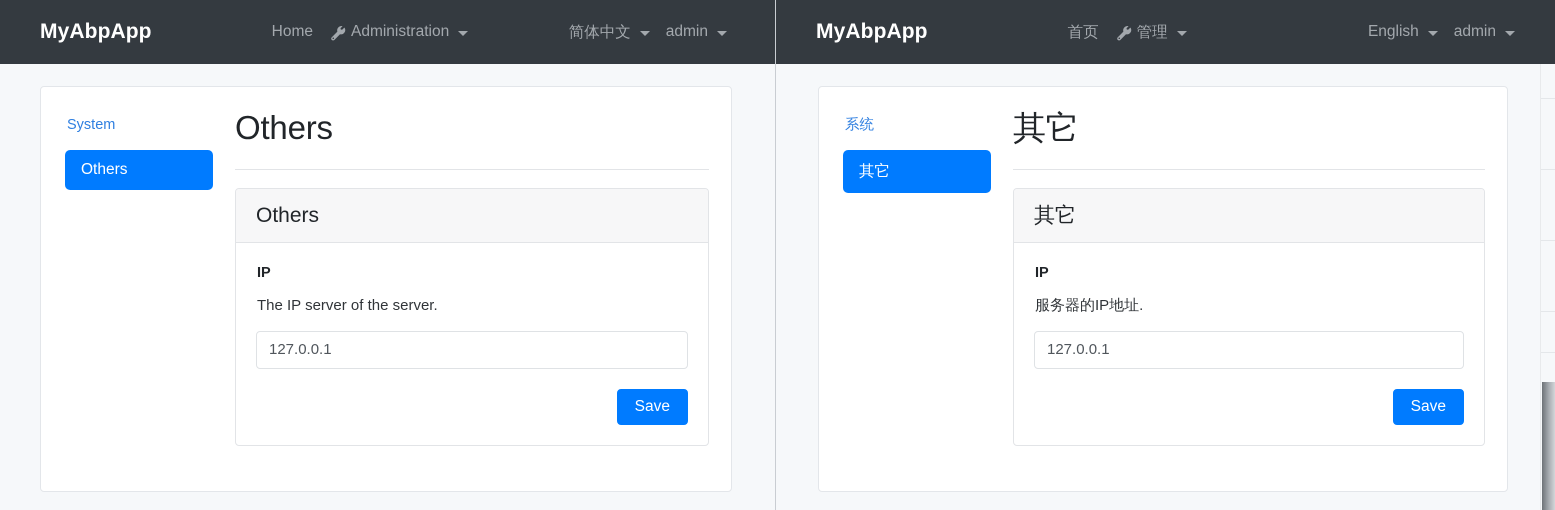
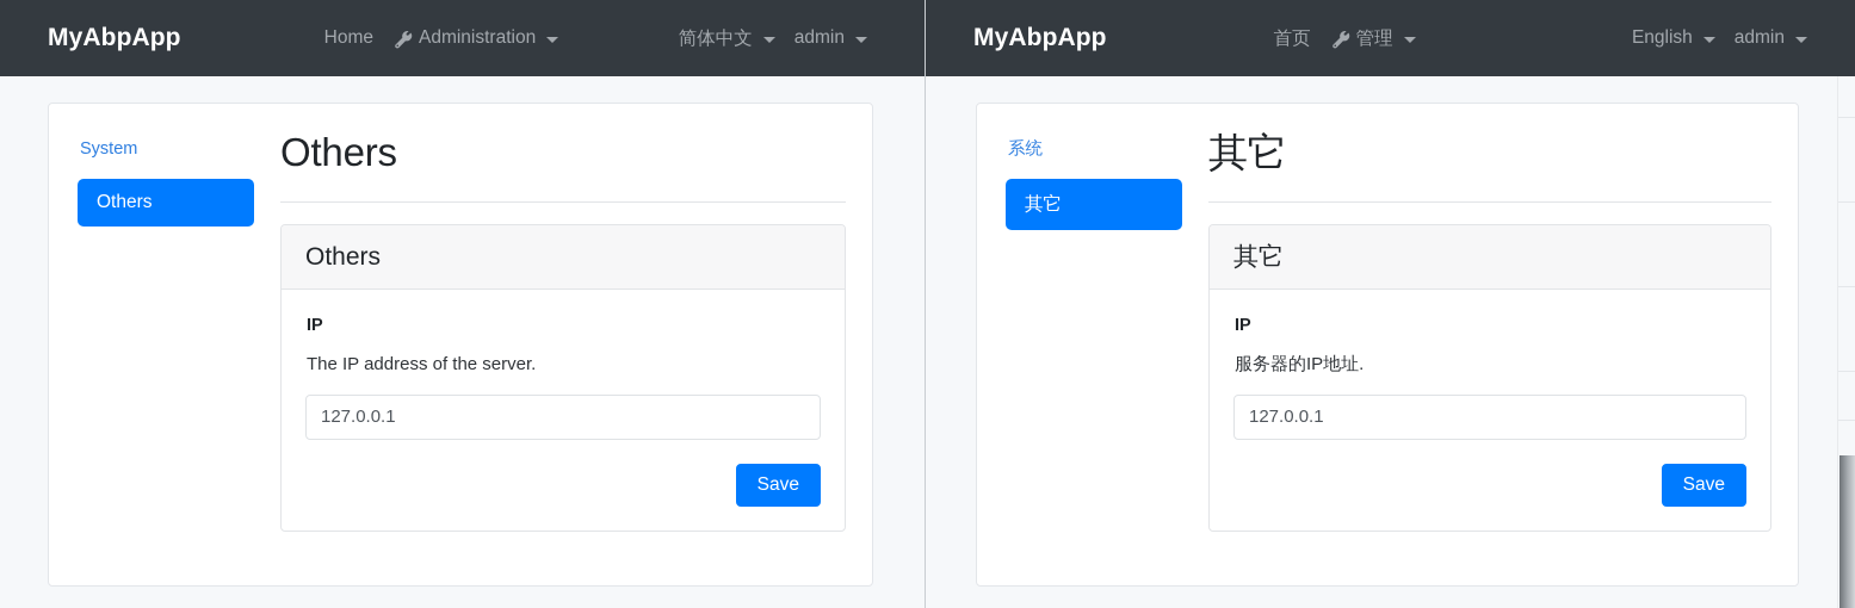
  MyAbpApp
  Home
  Administration
  简体中文
  admin
  System
  Others
  Others
  Others
  IP
- The IP server of the server.
+ The IP address of the server.
  127.0.0.1
  Save
  MyAbpApp
  首页
  管理
  English
  admin
  系统
  其它
  其它
  其它
  IP
  服务器的IP地址.
  127.0.0.1
  Save
